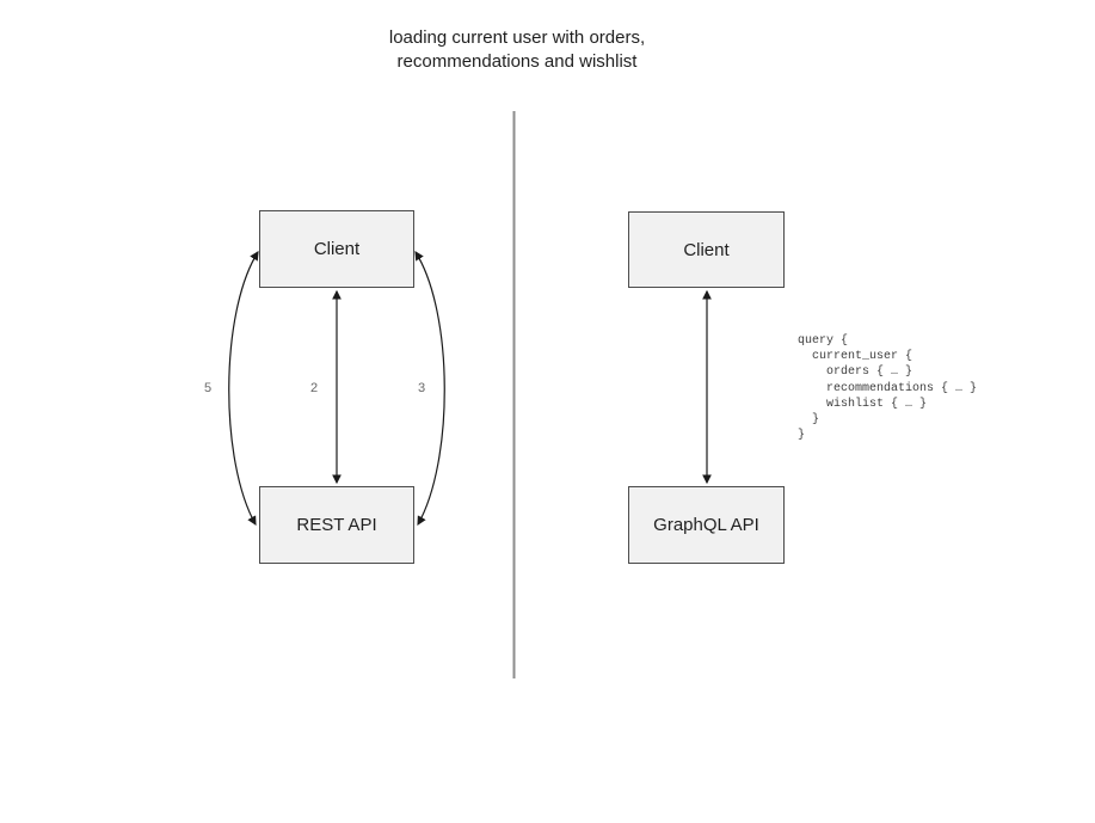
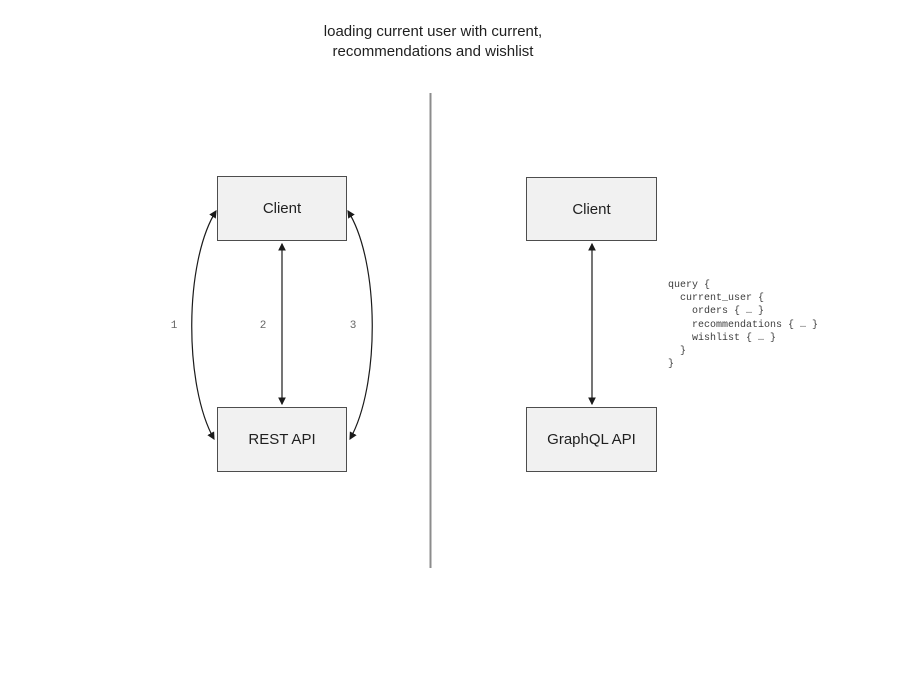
- loading current user with orders,
+ loading current user with current,
  recommendations and wishlist
  Client
  REST API
  Client
  GraphQL API
- 5
+ 1
  2
  3
  query {
  current_user {
  orders { … }
  recommendations { … }
  wishlist { … }
  }
  }
